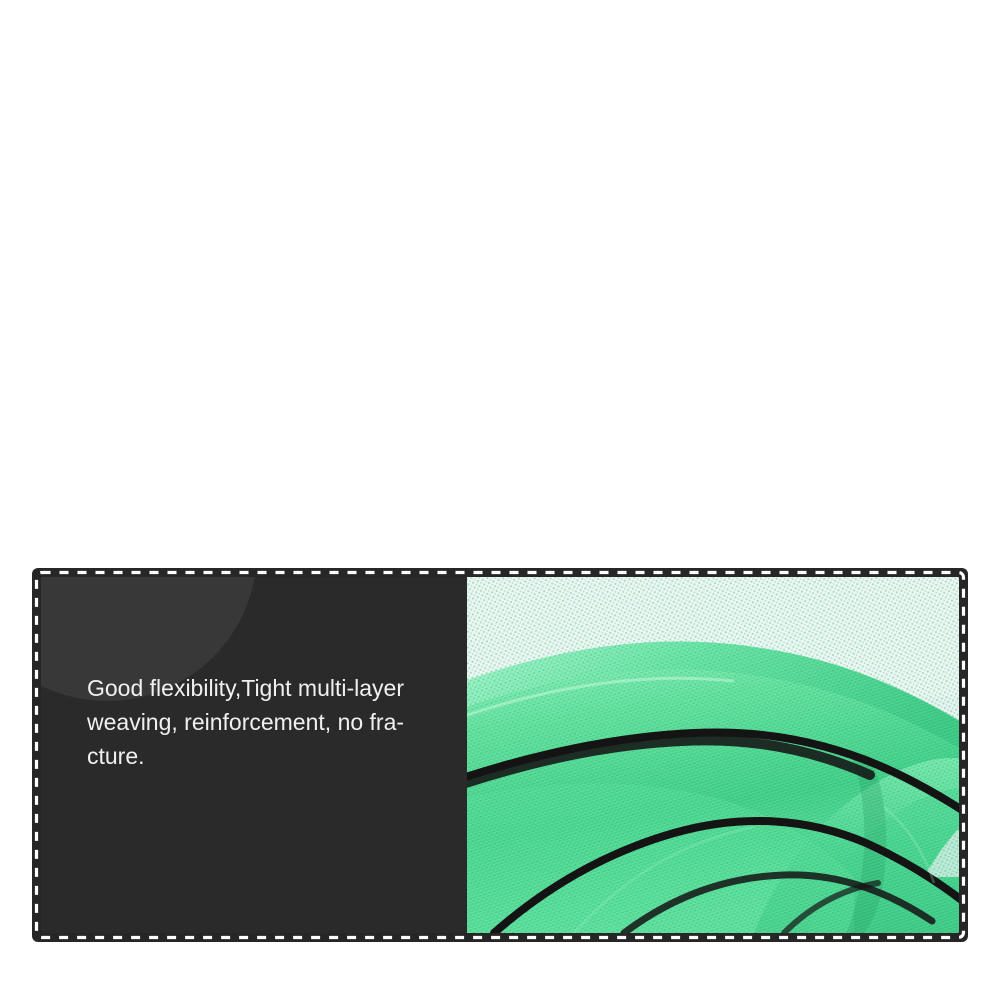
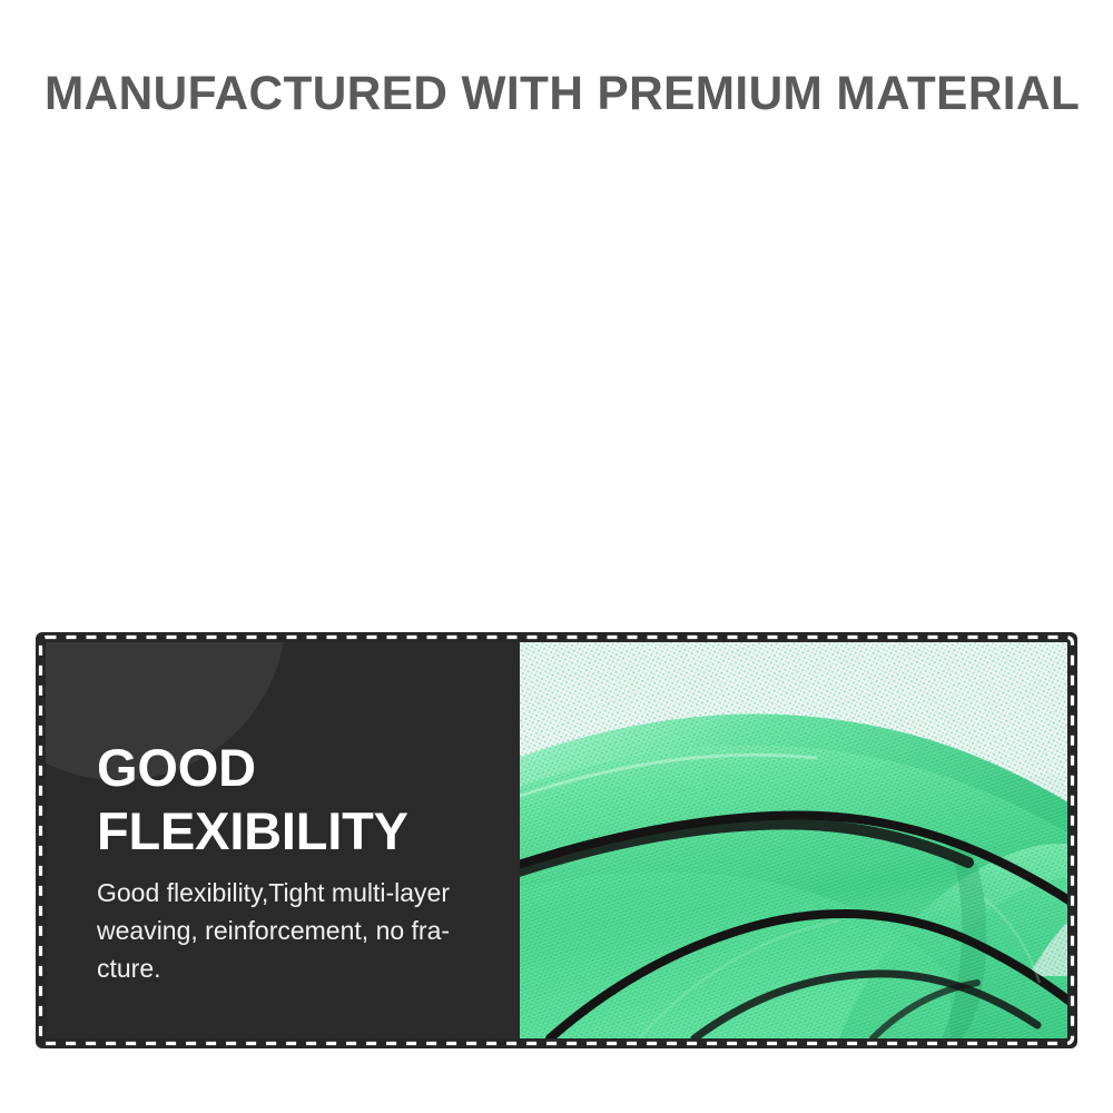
+ MANUFACTURED WITH PREMIUM MATERIAL
+ GOOD
+ FLEXIBILITY
  Good flexibility,Tight multi-layer
  weaving, reinforcement, no fra-
  cture.
